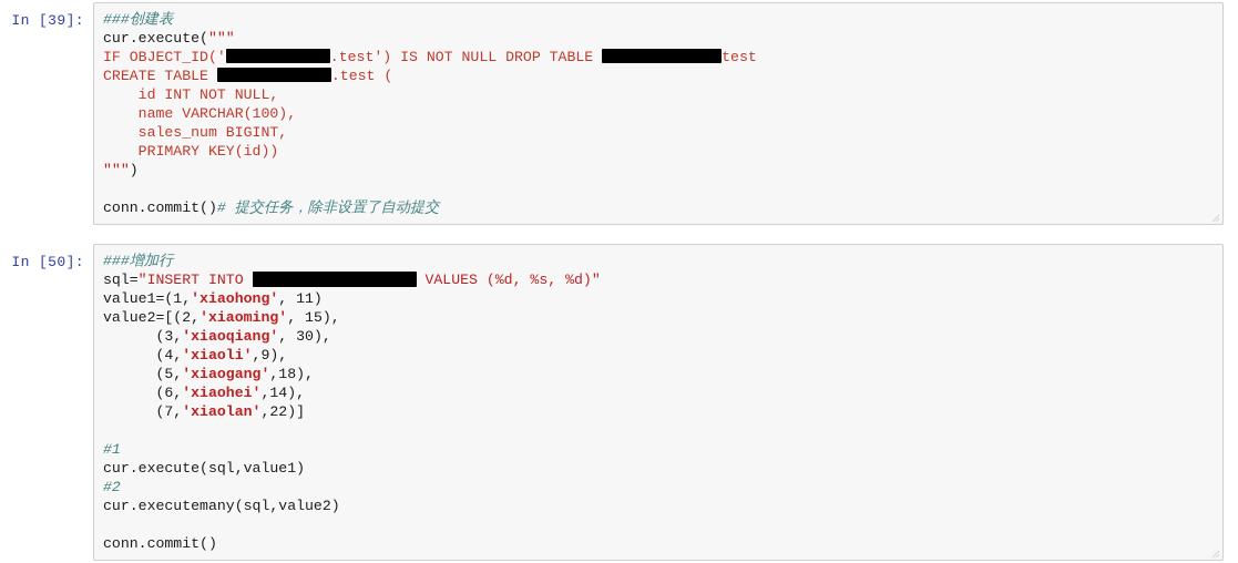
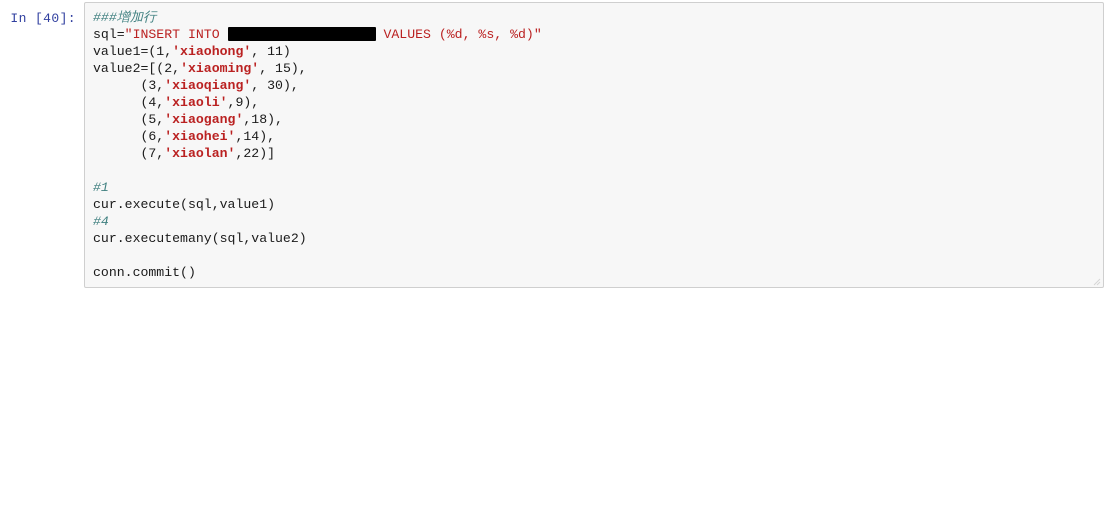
- In [39]:
- ###创建表 cur.execute(""" IF OBJECT_ID(' .test') IS NOT NULL DROP TABLE test CREATE TABLE .test ( id INT NOT NULL, name VARCHAR(100), sales_num BIGINT, PRIMARY KEY(id)) """) conn.commit()# 提交任务，除非设置了自动提交
- In [50]:
+ In [40]:
- ###增加行 sql="INSERT INTO VALUES (%d, %s, %d)" value1=(1,'xiaohong', 11) value2=[(2,'xiaoming', 15), (3,'xiaoqiang', 30), (4,'xiaoli',9), (5,'xiaogang',18), (6,'xiaohei',14), (7,'xiaolan',22)] #1 cur.execute(sql,value1) #2 cur.executemany(sql,value2) conn.commit()
+ ###增加行 sql="INSERT INTO VALUES (%d, %s, %d)" value1=(1,'xiaohong', 11) value2=[(2,'xiaoming', 15), (3,'xiaoqiang', 30), (4,'xiaoli',9), (5,'xiaogang',18), (6,'xiaohei',14), (7,'xiaolan',22)] #1 cur.execute(sql,value1) #4 cur.executemany(sql,value2) conn.commit()
